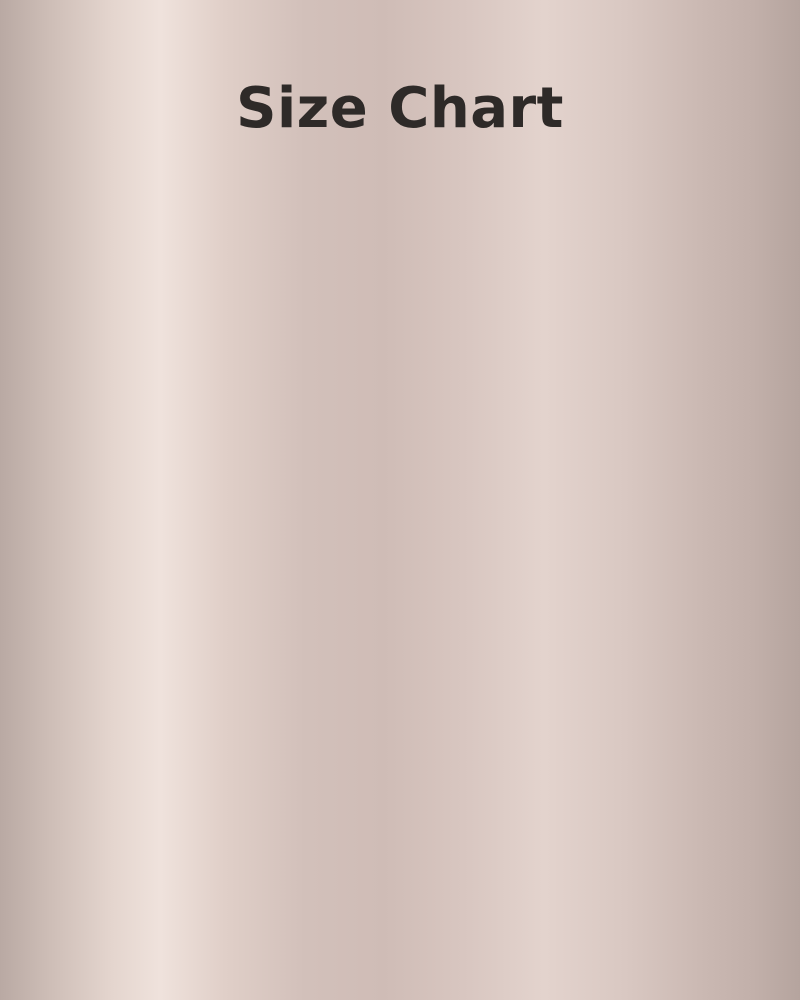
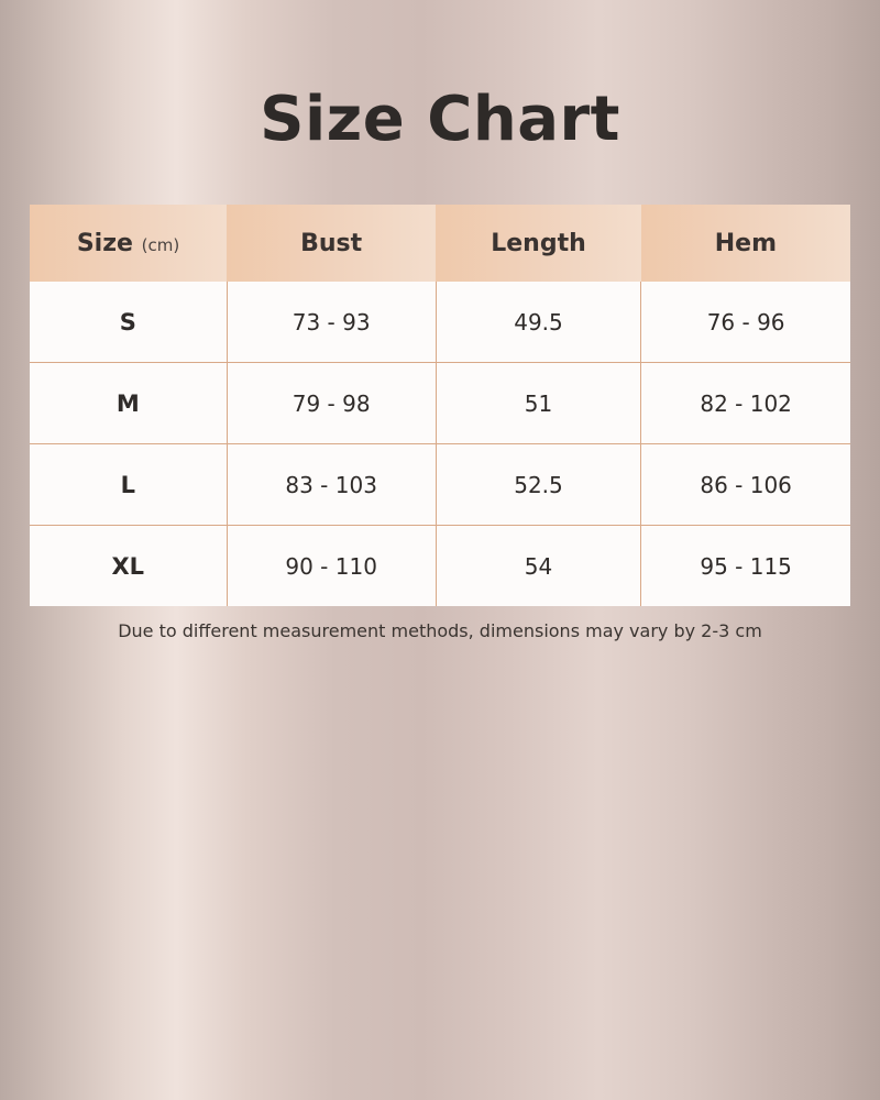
  Size Chart
+ Size (cm)	Bust	Length	Hem
+ S	73 - 93	49.5	76 - 96
+ M	79 - 98	51	82 - 102
+ L	83 - 103	52.5	86 - 106
+ XL	90 - 110	54	95 - 115
+ Due to different measurement methods, dimensions may vary by 2-3 cm
